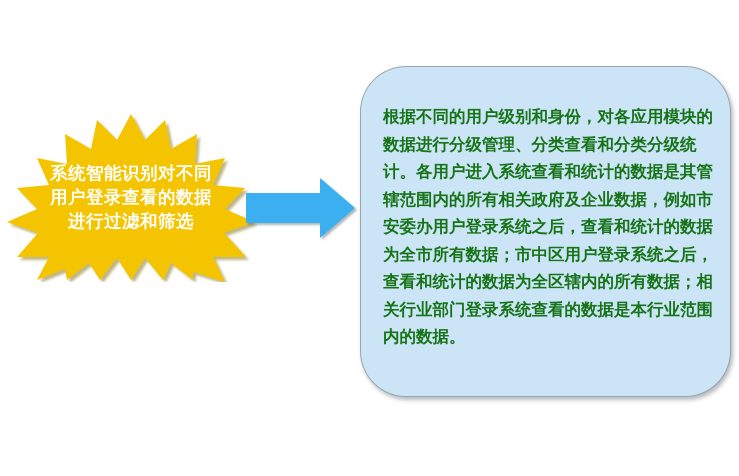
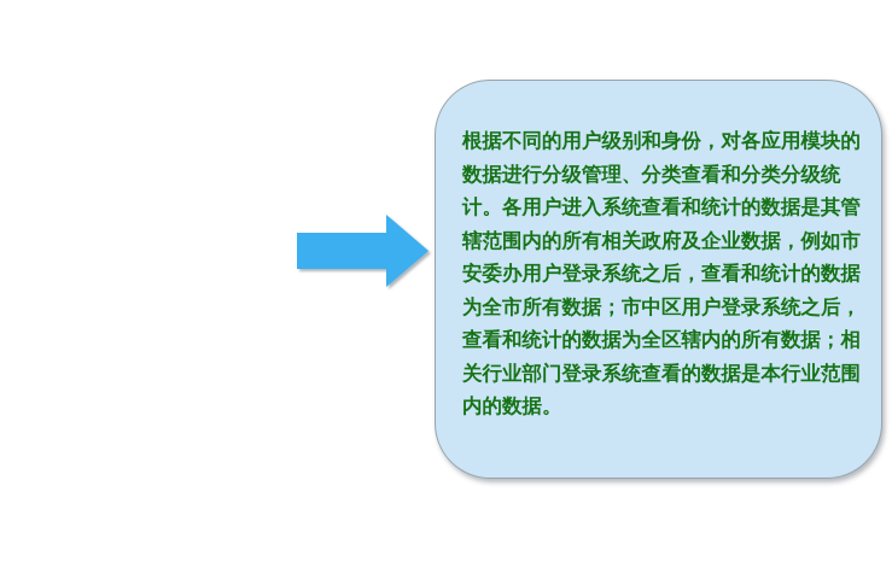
- 系统智能识别对不同
- 用户登录查看的数据
- 进行过滤和筛选
  根据不同的用户级别和身份，对各应用模块的数据进行分级管理、分类查看和分类分级统计。各用户进入系统查看和统计的数据是其管辖范围内的所有相关政府及企业数据，例如市安委办用户登录系统之后，查看和统计的数据为全市所有数据；市中区用户登录系统之后，查看和统计的数据为全区辖内的所有数据；相关行业部门登录系统查看的数据是本行业范围内的数据。
